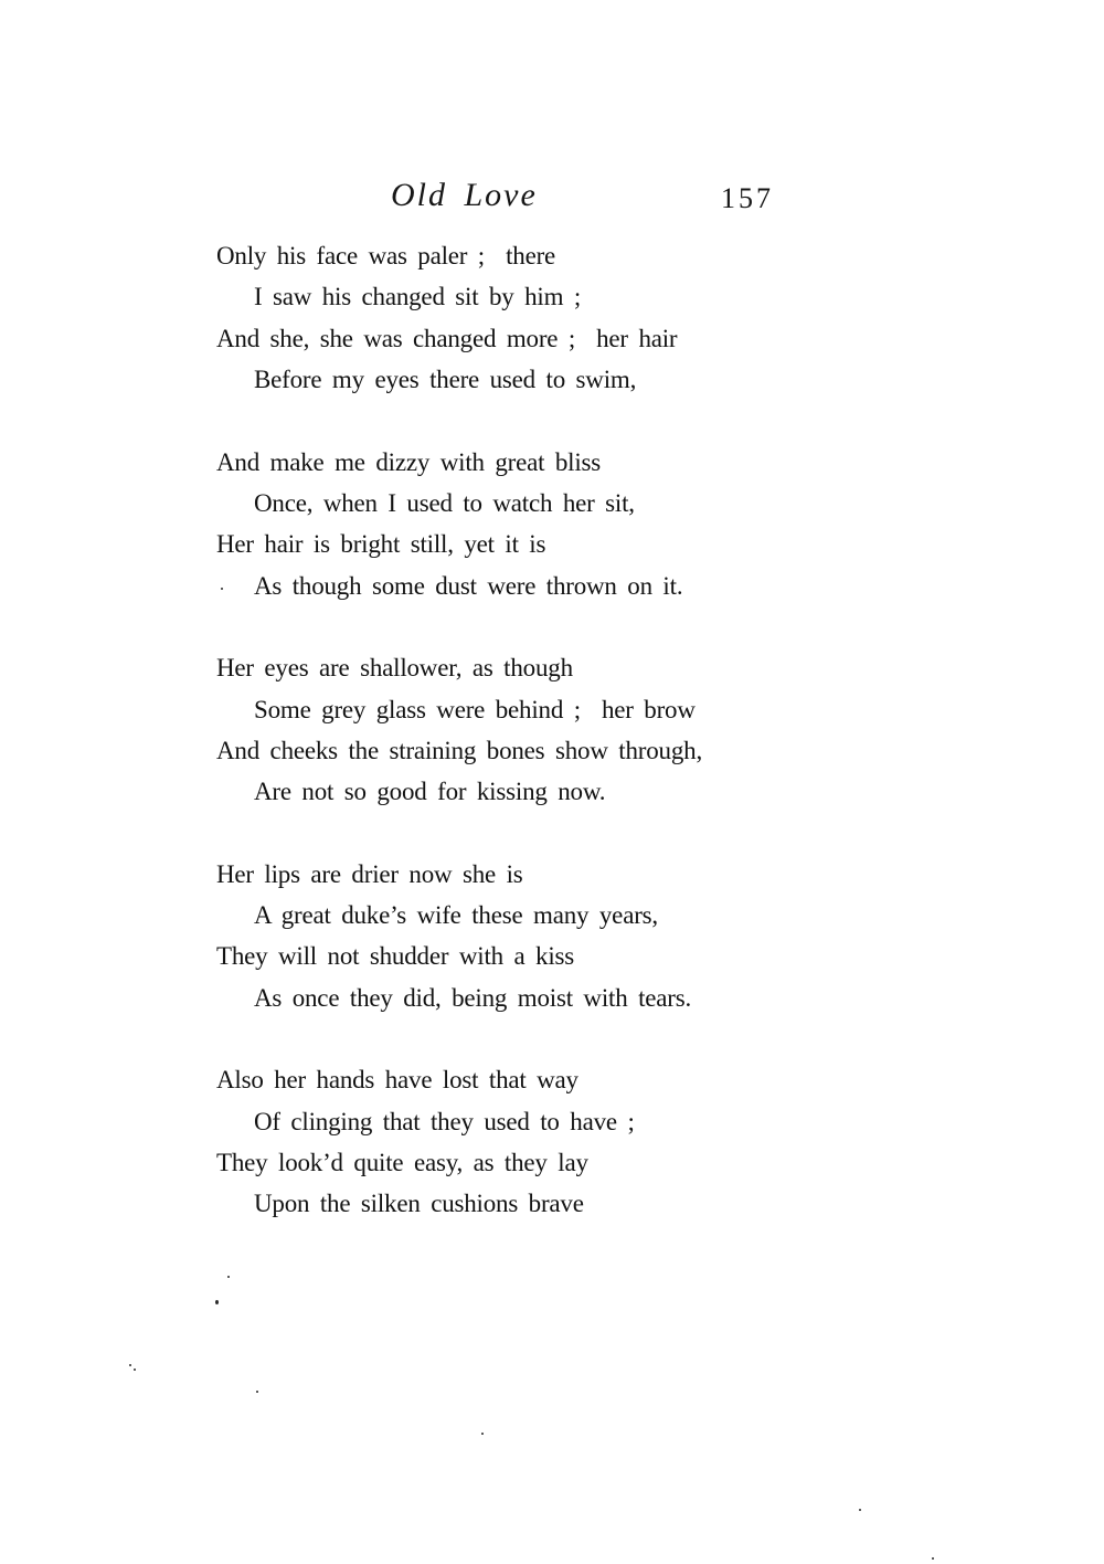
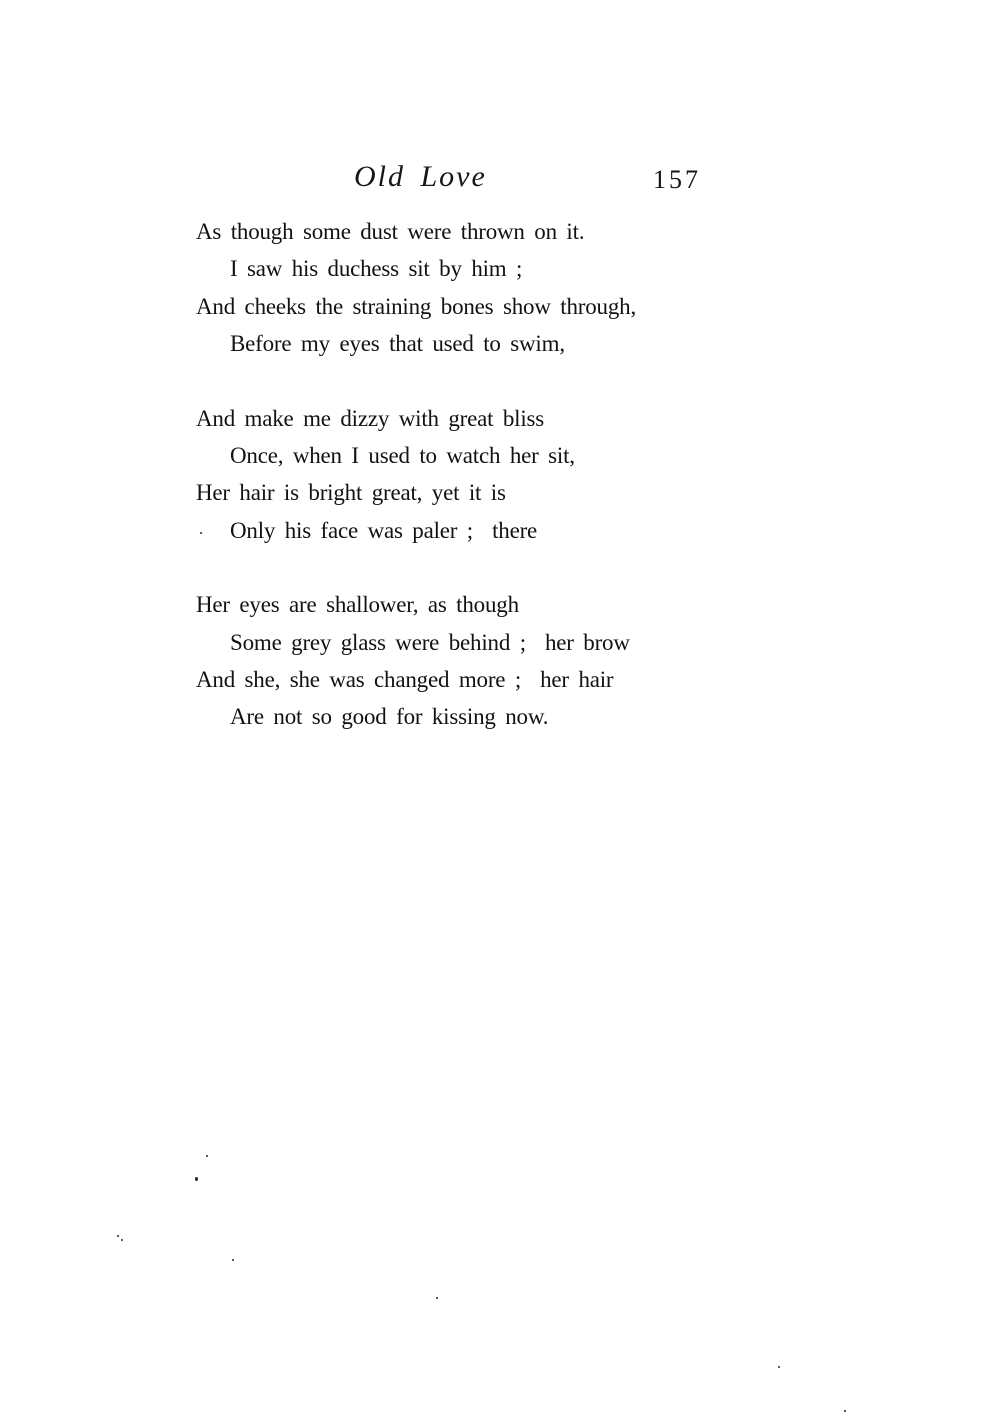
  Old Love
  157
- Only his face was paler ; there
+ As though some dust were thrown on it.
- I saw his changed sit by him ;
+ I saw his duchess sit by him ;
- And she, she was changed more ; her hair
+ And cheeks the straining bones show through,
- Before my eyes there used to swim,
+ Before my eyes that used to swim,
  And make me dizzy with great bliss
  Once, when I used to watch her sit,
- Her hair is bright still, yet it is
+ Her hair is bright great, yet it is
- As though some dust were thrown on it.
+ Only his face was paler ; there
  Her eyes are shallower, as though
  Some grey glass were behind ; her brow
- And cheeks the straining bones show through,
+ And she, she was changed more ; her hair
  Are not so good for kissing now.
- Her lips are drier now she is
- A great duke’s wife these many years,
- They will not shudder with a kiss
- As once they did, being moist with tears.
- Also her hands have lost that way
- Of clinging that they used to have ;
- They look’d quite easy, as they lay
- Upon the silken cushions brave
